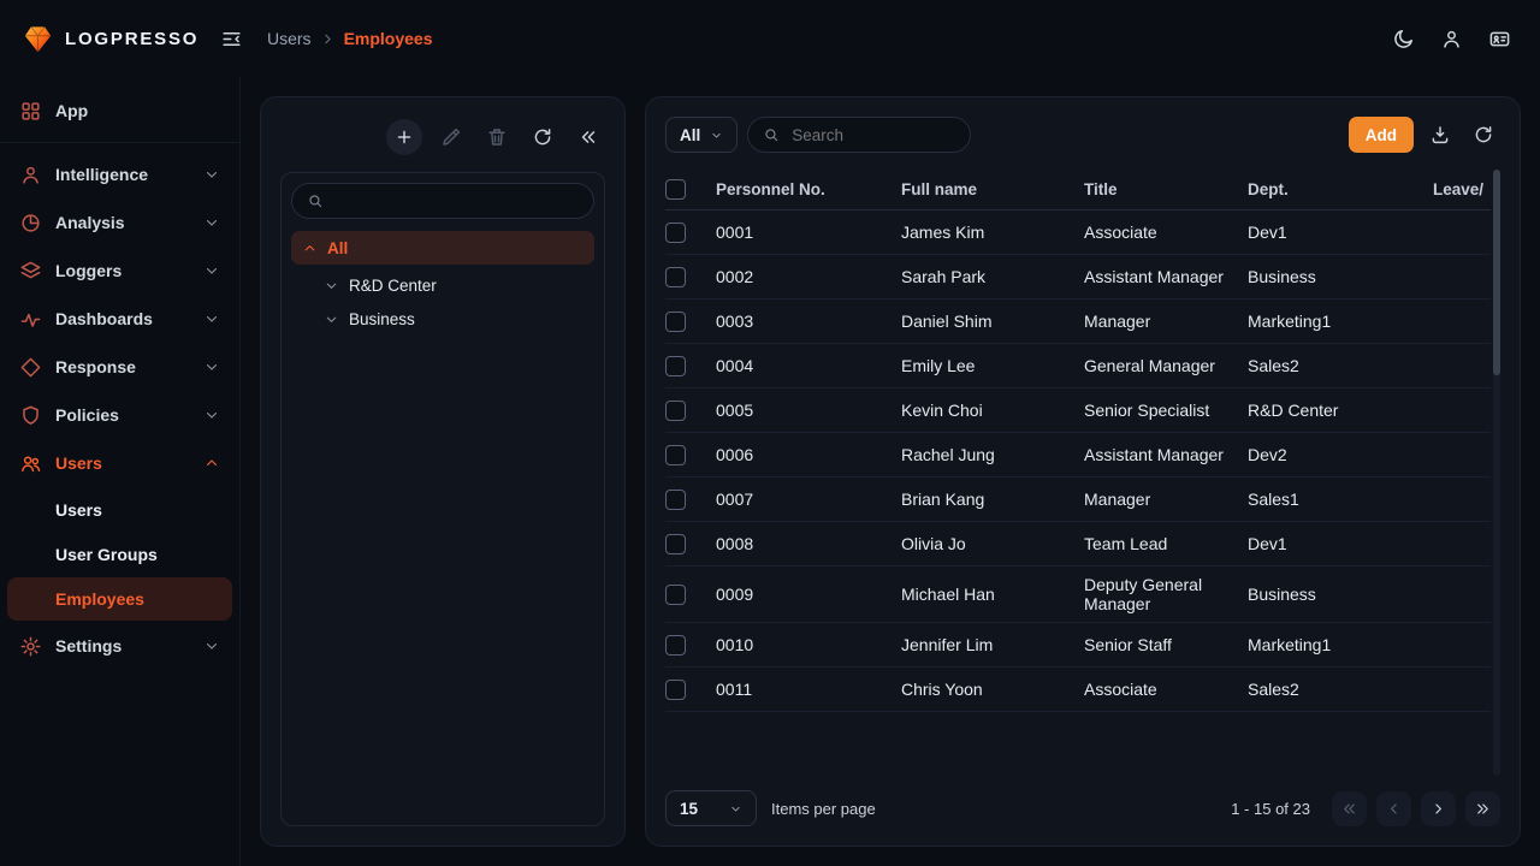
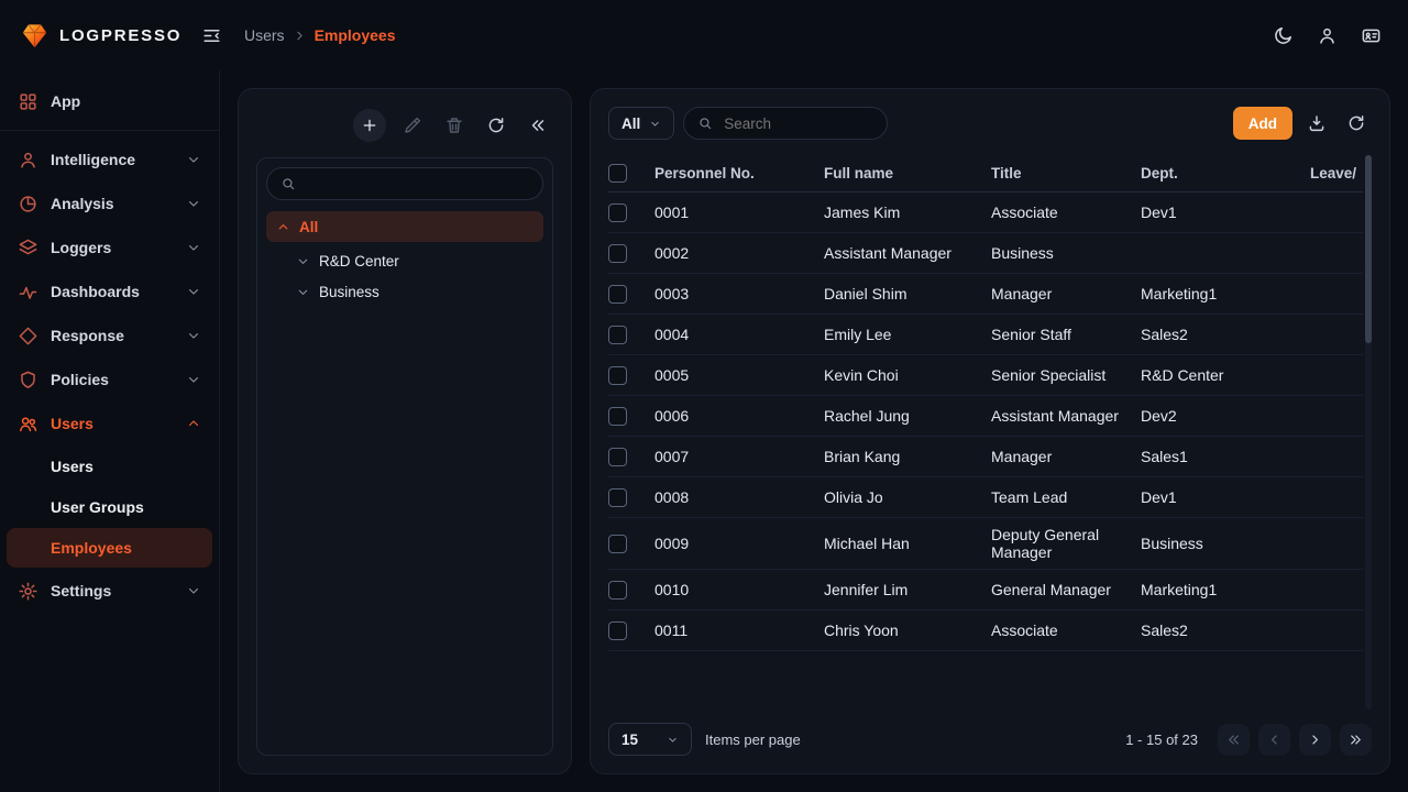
  LOGPRESSO
  Users
  Employees
  App
  Intelligence
  Analysis
  Loggers
  Dashboards
  Response
  Policies
  Users
  Users
  User Groups
  Employees
  Settings
  All
  R&D Center
  Business
  All
  Search
  Add
  Personnel No.
  Full name
  Title
  Dept.
  Leave/
  0001
  James Kim
  Associate
  Dev1
  0002
- Sarah Park
  Assistant Manager
  Business
  0003
  Daniel Shim
  Manager
  Marketing1
  0004
  Emily Lee
- General Manager
+ Senior Staff
  Sales2
  0005
  Kevin Choi
  Senior Specialist
  R&D Center
  0006
  Rachel Jung
  Assistant Manager
  Dev2
  0007
  Brian Kang
  Manager
  Sales1
  0008
  Olivia Jo
  Team Lead
  Dev1
  0009
  Michael Han
  Deputy General Manager
  Business
  0010
  Jennifer Lim
- Senior Staff
+ General Manager
  Marketing1
  0011
  Chris Yoon
  Associate
  Sales2
  15
  Items per page
  1 - 15 of 23
